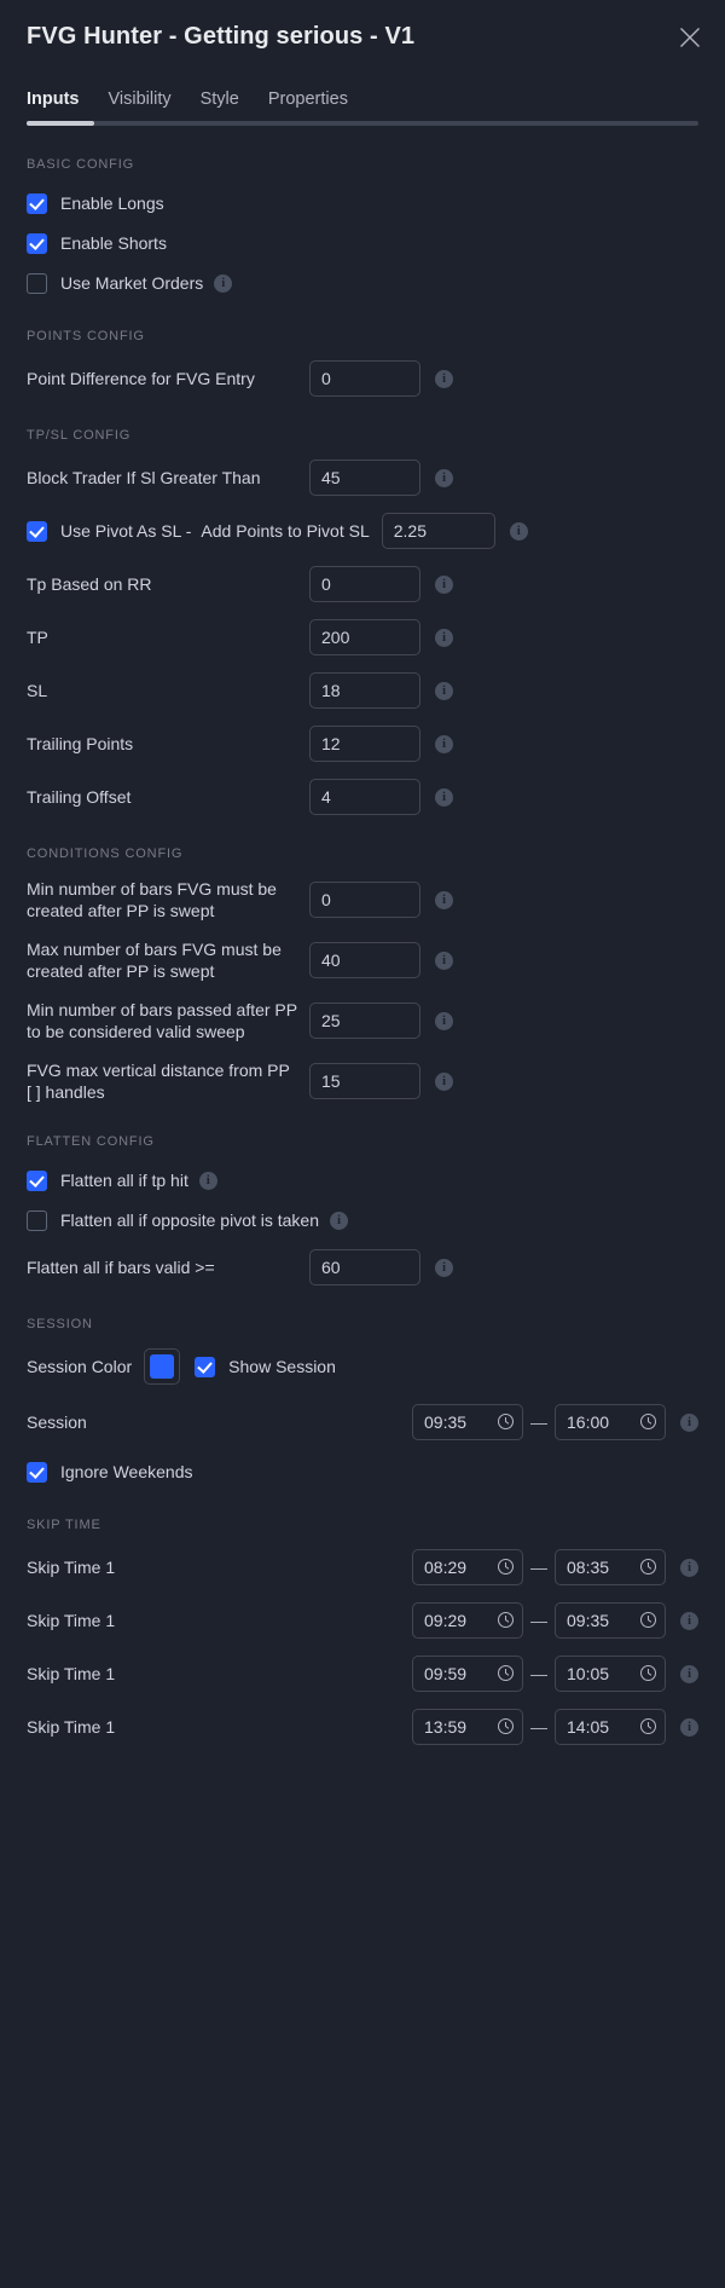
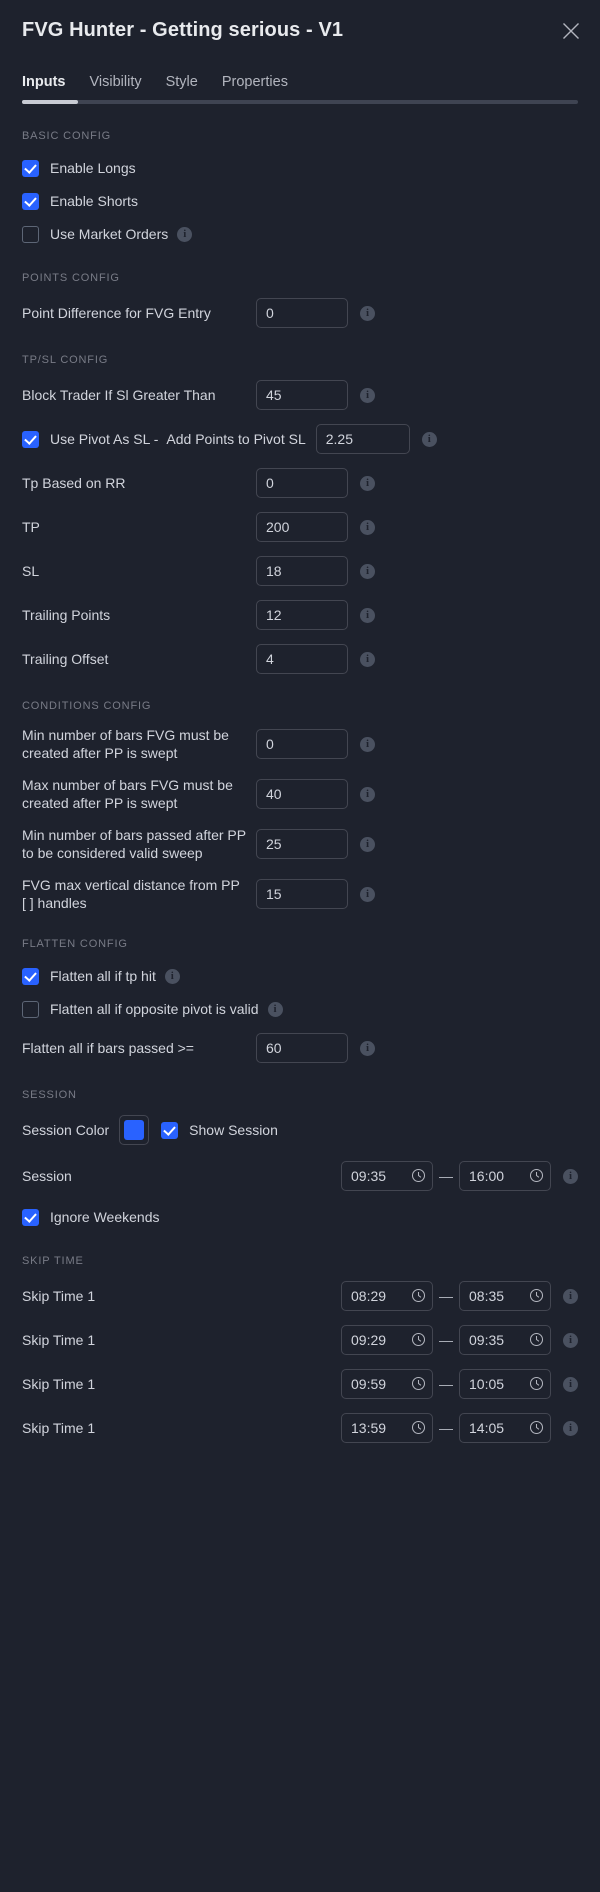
  FVG Hunter - Getting serious - V1
  Inputs
  Visibility
  Style
  Properties
  BASIC CONFIG
  Enable Longs
  Enable Shorts
  Use Market Orders
  i
  POINTS CONFIG
  Point Difference for FVG Entry
  0
  i
  TP/SL CONFIG
  Block Trader If Sl Greater Than
  45
  i
  Use Pivot As SL -
  Add Points to Pivot SL
  2.25
  i
  Tp Based on RR
  0
  i
  TP
  200
  i
  SL
  18
  i
  Trailing Points
  12
  i
  Trailing Offset
  4
  i
  CONDITIONS CONFIG
  Min number of bars FVG must be created after PP is swept
  0
  i
  Max number of bars FVG must be created after PP is swept
  40
  i
  Min number of bars passed after PP to be considered valid sweep
  25
  i
  FVG max vertical distance from PP [ ] handles
  15
  i
  FLATTEN CONFIG
  Flatten all if tp hit
  i
- Flatten all if opposite pivot is taken
+ Flatten all if opposite pivot is valid
  i
- Flatten all if bars valid >=
+ Flatten all if bars passed >=
  60
  i
  SESSION
  Session Color
  Show Session
  Session
  09:35
  —
  16:00
  i
  Ignore Weekends
  SKIP TIME
  Skip Time 1
  08:29
  —
  08:35
  i
  Skip Time 1
  09:29
  —
  09:35
  i
  Skip Time 1
  09:59
  —
  10:05
  i
  Skip Time 1
  13:59
  —
  14:05
  i
